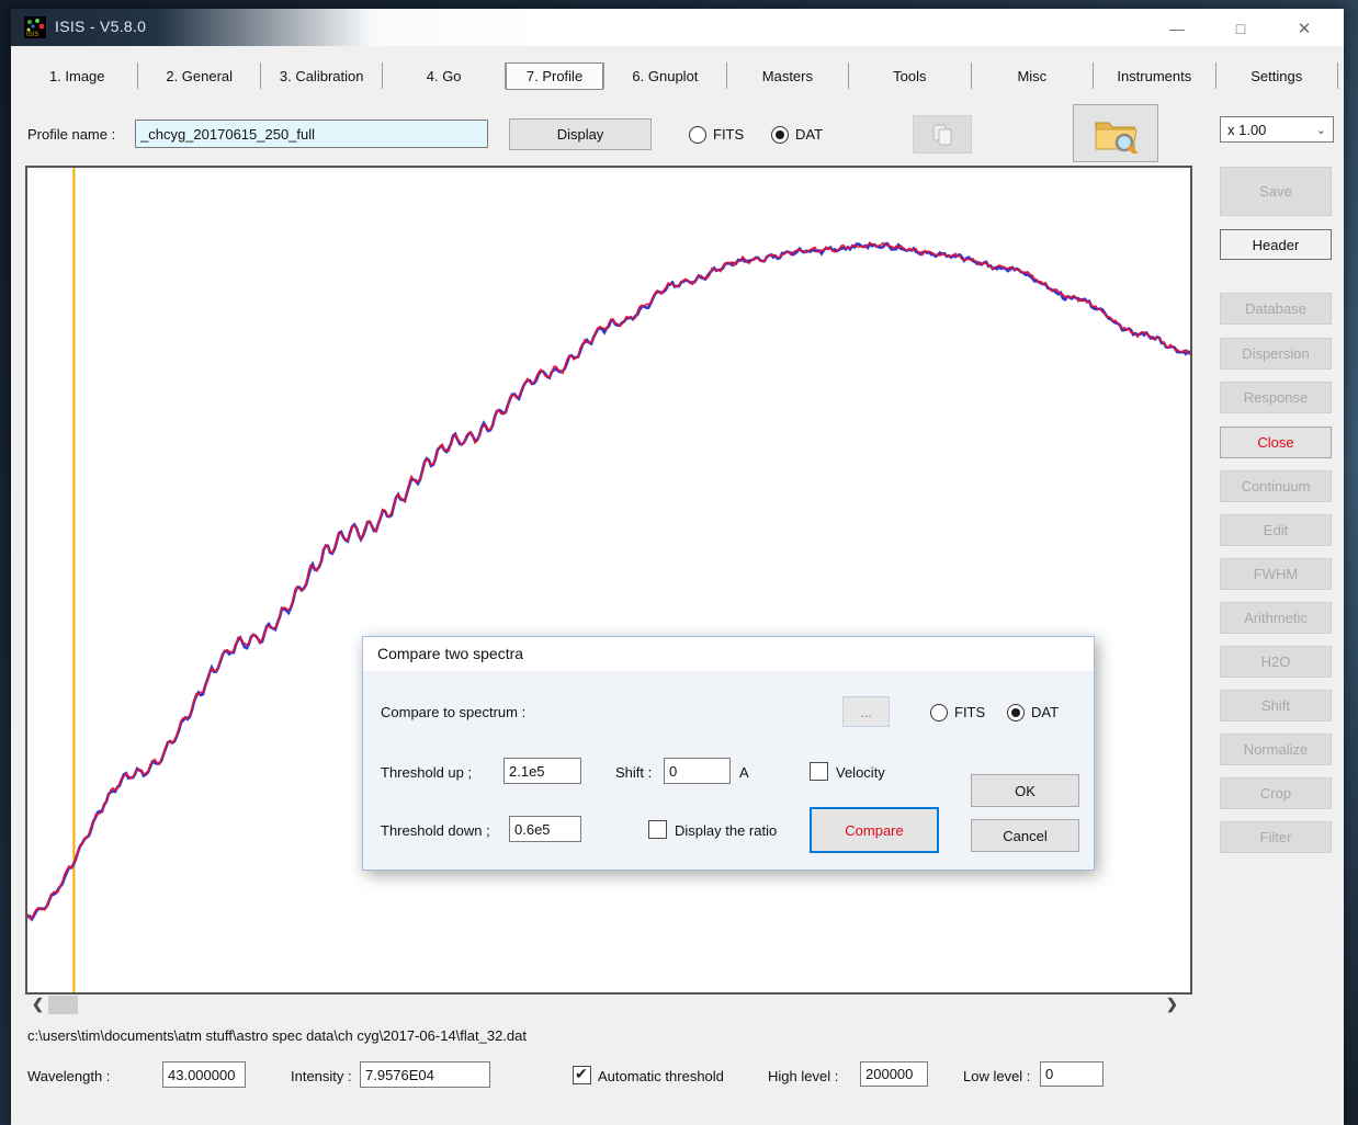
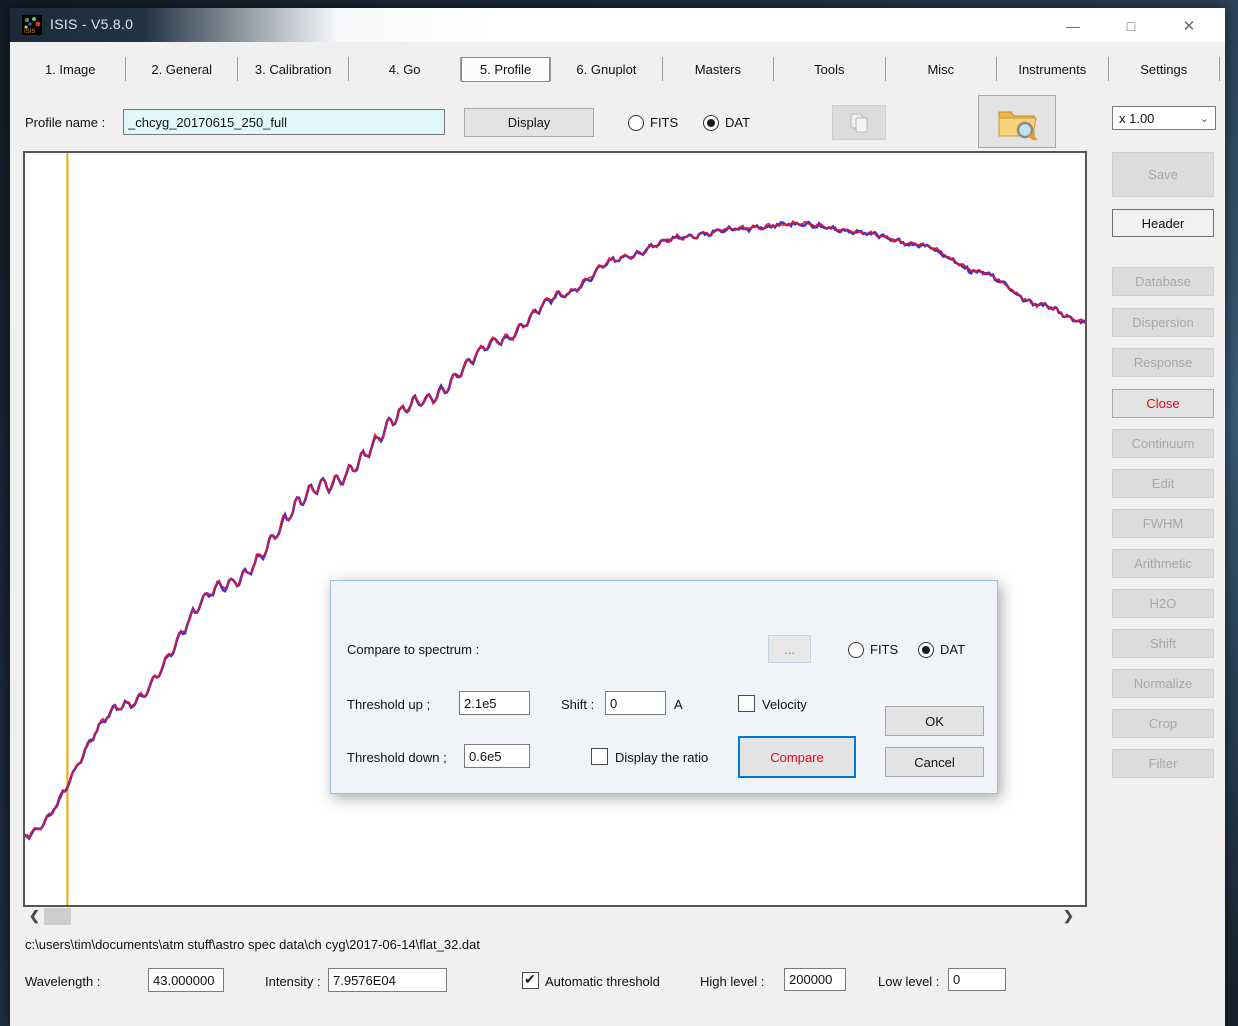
  ISIS - V5.8.0
  —
  □
  ✕
  1. Image
  2. General
  3. Calibration
  4. Go
- 7. Profile
+ 5. Profile
  6. Gnuplot
  Masters
  Tools
  Misc
  Instruments
  Settings
  Profile name :
  _chcyg_20170615_250_full
  Display
  FITS
  DAT
  x 1.00
  ⌄
  Save
  Header
  Database
  Dispersion
  Response
  Close
  Continuum
  Edit
  FWHM
  Arithmetic
  H2O
  Shift
  Normalize
  Crop
  Filter
  ❮
  ❯
  c:\users\tim\documents\atm stuff\astro spec data\ch cyg\2017-06-14\flat_32.dat
  Wavelength :
  43.000000
  Intensity :
  7.9576E04
  Automatic threshold
  High level :
  200000
  Low level :
  0
- Compare two spectra
  Compare to spectrum :
  ...
  FITS
  DAT
  Threshold up ;
  2.1e5
  Shift :
  0
  A
  Velocity
  OK
  Threshold down ;
  0.6e5
  Display the ratio
  Compare
  Cancel
